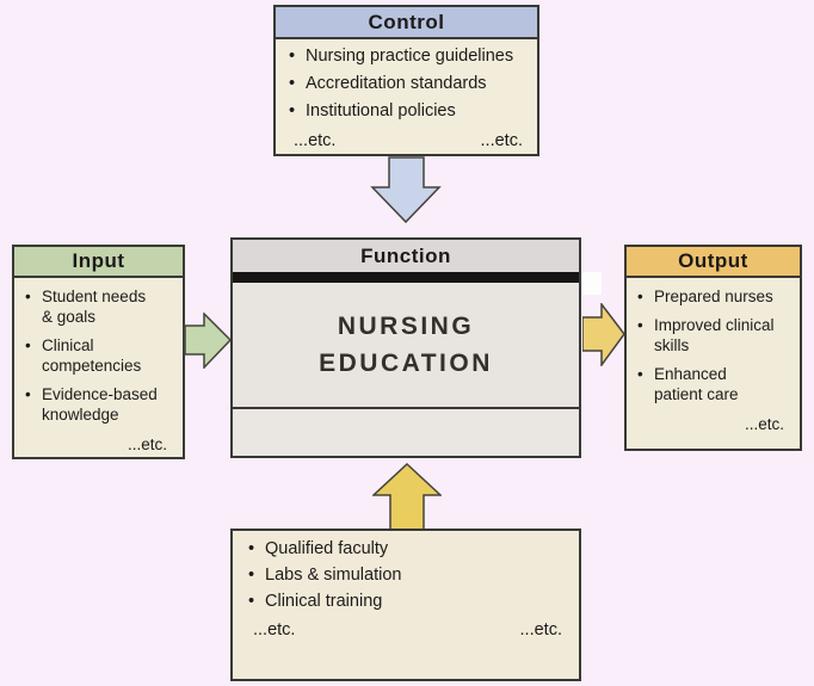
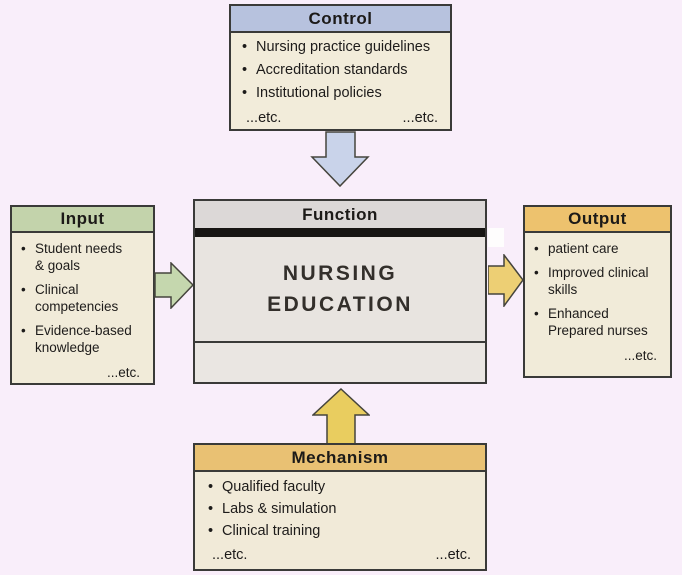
  Control
  •
  Nursing practice guidelines
  •
  Accreditation standards
  •
  Institutional policies
  ...etc.
  ...etc.
  Input
  •
  Student needs
  & goals
  •
  Clinical
  competencies
  •
  Evidence-based
  knowledge
  ...etc.
  Function
  NURSING
  EDUCATION
  Output
  •
- Prepared nurses
+ patient care
  •
  Improved clinical
  skills
  •
  Enhanced
- patient care
+ Prepared nurses
  ...etc.
+ Mechanism
  •
  Qualified faculty
  •
  Labs & simulation
  •
  Clinical training
  ...etc.
  ...etc.
